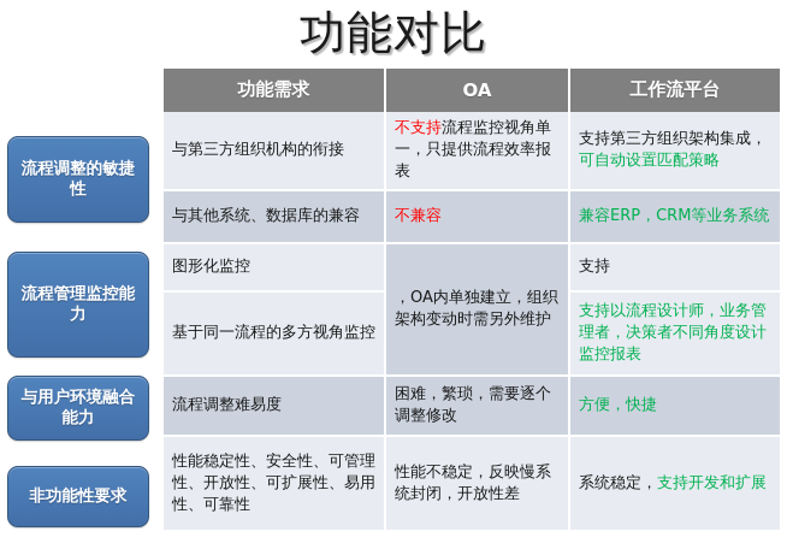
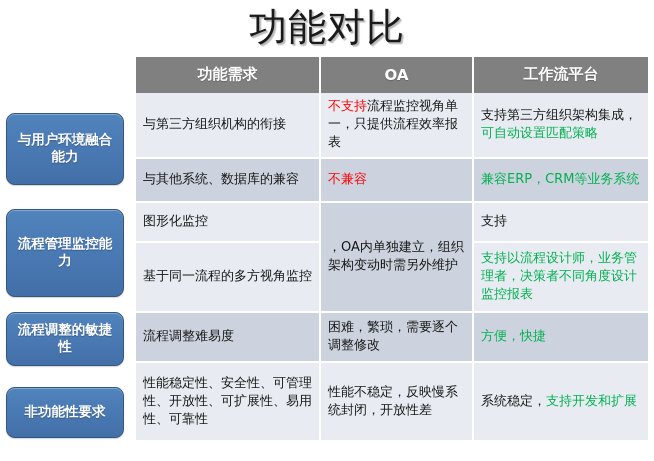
  功能对比
- 流程调整的敏捷性
+ 与用户环境融合能力
  流程管理监控能力
- 与用户环境融合能力
+ 流程调整的敏捷性
  非功能性要求
  功能需求	OA	工作流平台
  与第三方组织机构的衔接	不支持流程监控视角单一，只提供流程效率报表	支持第三方组织架构集成，可自动设置匹配策略
  与其他系统、数据库的兼容	不兼容	兼容ERP，CRM等业务系统
  图形化监控	，OA内单独建立，组织架构变动时需另外维护	支持
  基于同一流程的多方视角监控	支持以流程设计师，业务管理者，决策者不同角度设计监控报表
  流程调整难易度	困难，繁琐，需要逐个调整修改	方便，快捷
  性能稳定性、安全性、可管理性、开放性、可扩展性、易用性、可靠性	性能不稳定，反映慢系统封闭，开放性差	系统稳定，支持开发和扩展
